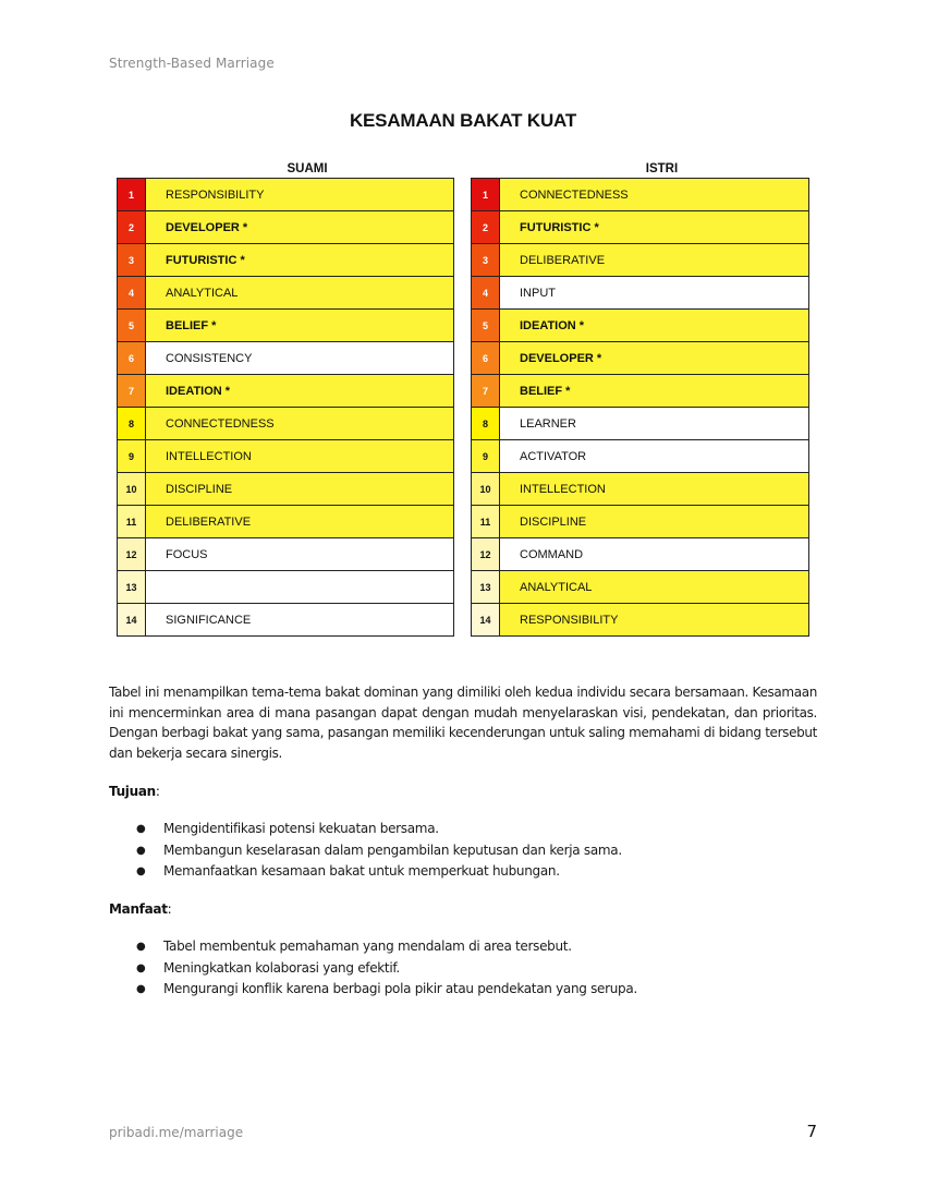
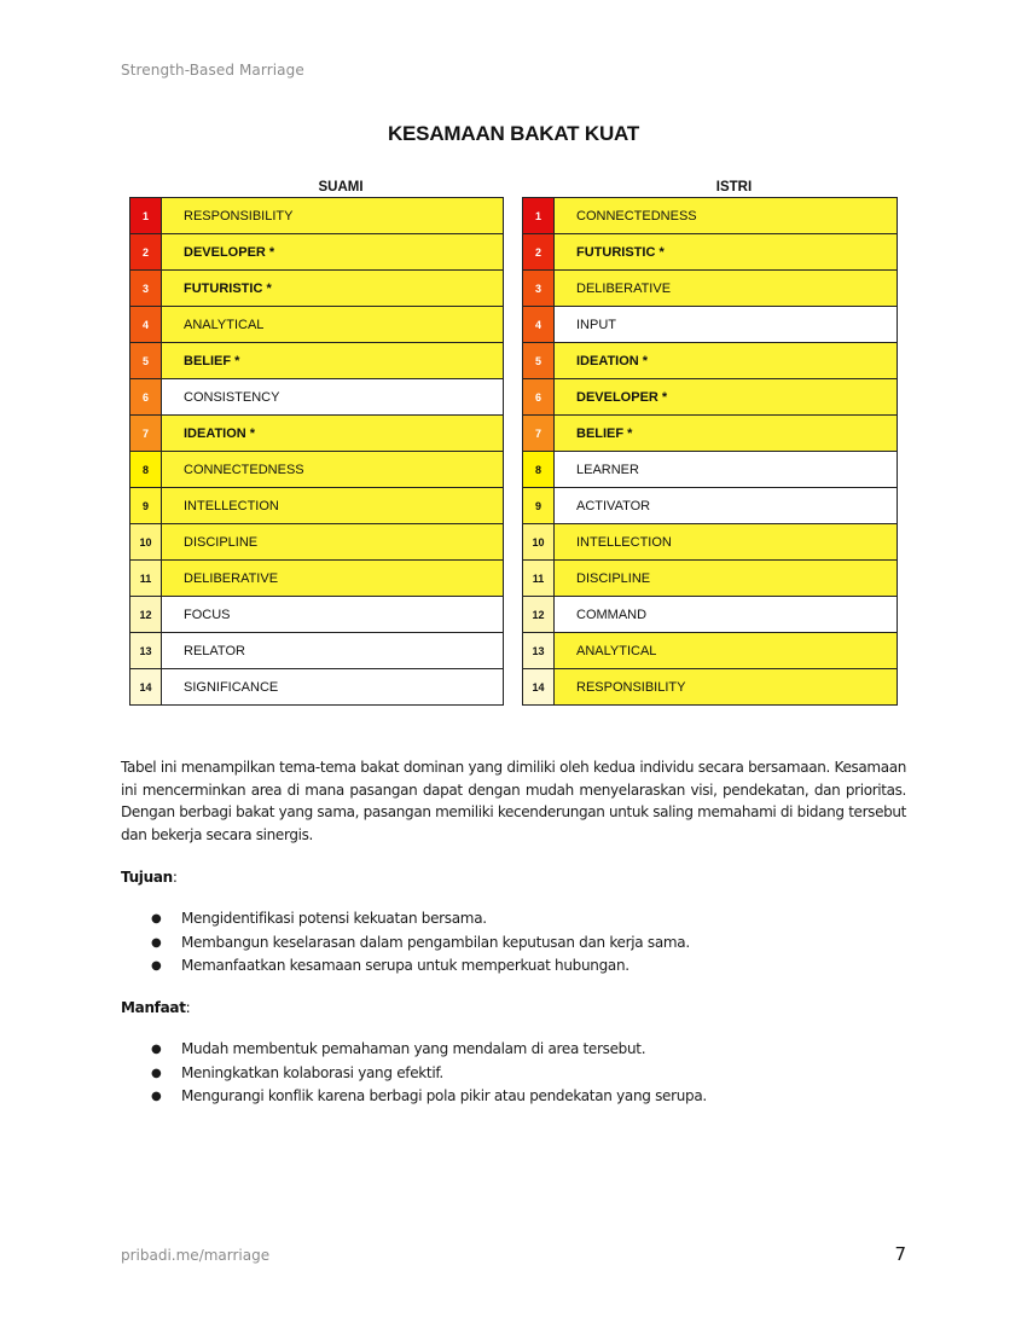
  Strength-Based Marriage
  KESAMAAN BAKAT KUAT
  SUAMI
  1
  RESPONSIBILITY
  2
  DEVELOPER *
  3
  FUTURISTIC *
  4
  ANALYTICAL
  5
  BELIEF *
  6
  CONSISTENCY
  7
  IDEATION *
  8
  CONNECTEDNESS
  9
  INTELLECTION
  10
  DISCIPLINE
  11
  DELIBERATIVE
  12
  FOCUS
  13
+ RELATOR
  14
  SIGNIFICANCE
  ISTRI
  1
  CONNECTEDNESS
  2
  FUTURISTIC *
  3
  DELIBERATIVE
  4
  INPUT
  5
  IDEATION *
  6
  DEVELOPER *
  7
  BELIEF *
  8
  LEARNER
  9
  ACTIVATOR
  10
  INTELLECTION
  11
  DISCIPLINE
  12
  COMMAND
  13
  ANALYTICAL
  14
  RESPONSIBILITY
  Tabel ini menampilkan tema-tema bakat dominan yang dimiliki oleh kedua individu secara bersamaan. Kesamaan ini mencerminkan area di mana pasangan dapat dengan mudah menyelaraskan visi, pendekatan, dan prioritas. Dengan berbagi bakat yang sama, pasangan memiliki kecenderungan untuk saling memahami di bidang tersebut dan bekerja secara sinergis.
  Tujuan:
  ●
  Mengidentifikasi potensi kekuatan bersama.
  ●
  Membangun keselarasan dalam pengambilan keputusan dan kerja sama.
  ●
- Memanfaatkan kesamaan bakat untuk memperkuat hubungan.
+ Memanfaatkan kesamaan serupa untuk memperkuat hubungan.
  Manfaat:
  ●
- Tabel membentuk pemahaman yang mendalam di area tersebut.
+ Mudah membentuk pemahaman yang mendalam di area tersebut.
  ●
  Meningkatkan kolaborasi yang efektif.
  ●
  Mengurangi konflik karena berbagi pola pikir atau pendekatan yang serupa.
  pribadi.me/marriage
  7
